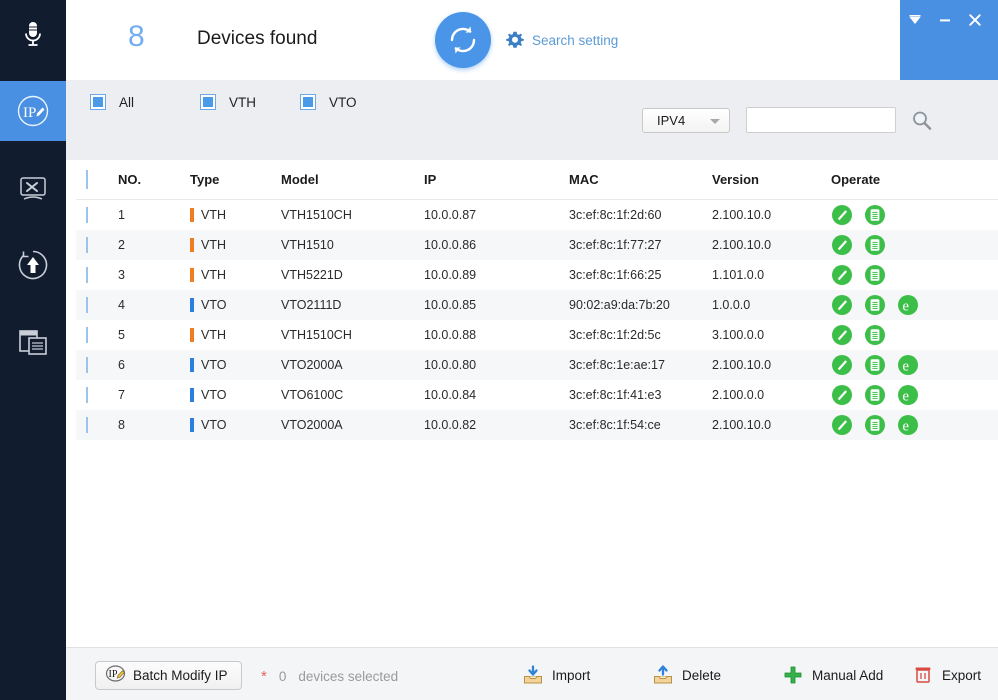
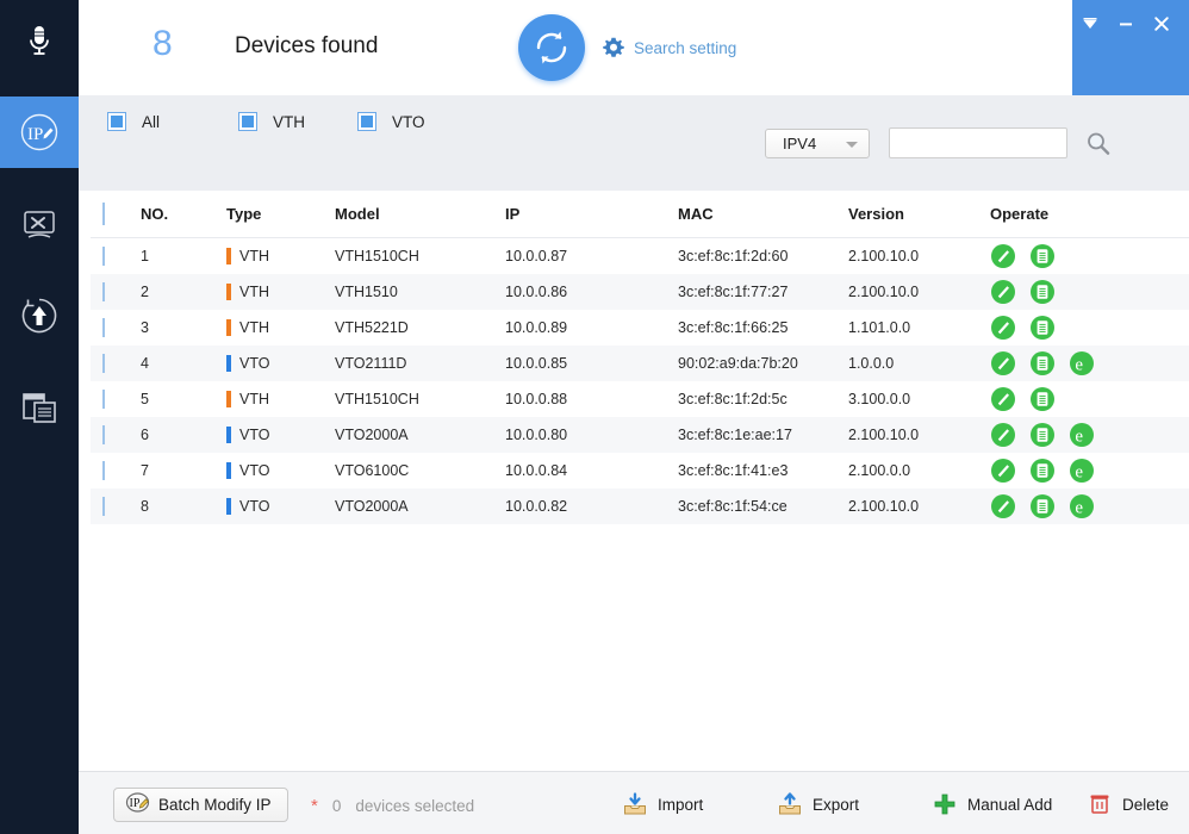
  IP
  8
  Devices found
  Search setting
  All
  VTH
  VTO
  IPV4
  NO.
  Type
  Model
  IP
  MAC
  Version
  Operate
  1
  VTH
  VTH1510CH
  10.0.0.87
  3c:ef:8c:1f:2d:60
  2.100.10.0
  2
  VTH
  VTH1510
  10.0.0.86
  3c:ef:8c:1f:77:27
  2.100.10.0
  3
  VTH
  VTH5221D
  10.0.0.89
  3c:ef:8c:1f:66:25
  1.101.0.0
  4
  VTO
  VTO2111D
  10.0.0.85
  90:02:a9:da:7b:20
  1.0.0.0
  e
  5
  VTH
  VTH1510CH
  10.0.0.88
  3c:ef:8c:1f:2d:5c
  3.100.0.0
  6
  VTO
  VTO2000A
  10.0.0.80
  3c:ef:8c:1e:ae:17
  2.100.10.0
  e
  7
  VTO
  VTO6100C
  10.0.0.84
  3c:ef:8c:1f:41:e3
  2.100.0.0
  e
  8
  VTO
  VTO2000A
  10.0.0.82
  3c:ef:8c:1f:54:ce
  2.100.10.0
  e
  IP
  Batch Modify IP
  *
  0
  devices selected
  Import
- Delete
+ Export
  Manual Add
- Export
+ Delete
